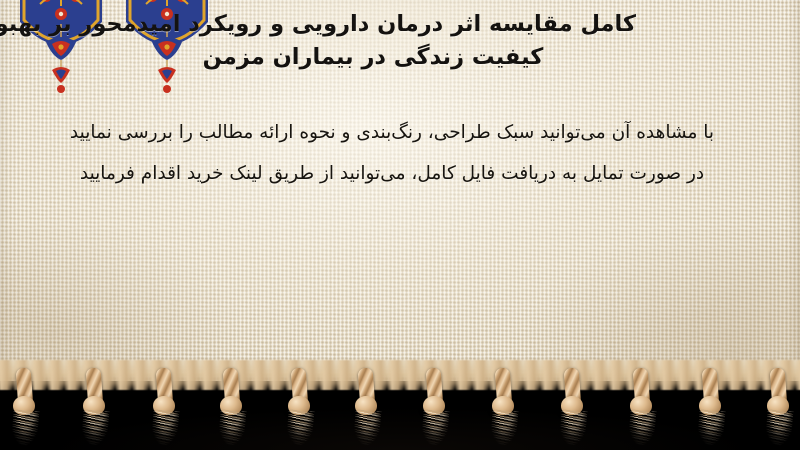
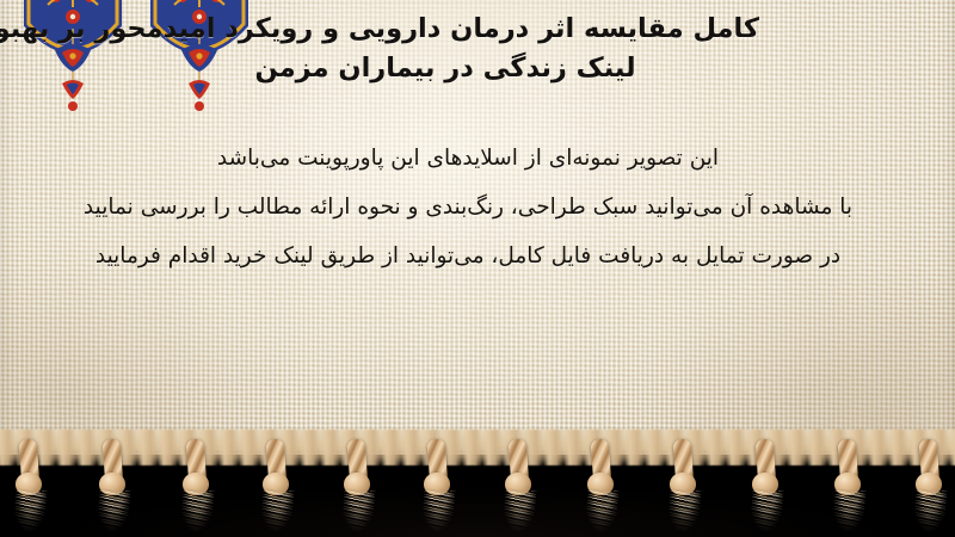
  کامل مقایسه اثر درمان دارویی و رویکرد امیدمحور بر بهبو
- کیفیت زندگی در بیماران مزمن
+ لینک زندگی در بیماران مزمن
+ این تصویر نمونه‌ای از اسلایدهای این پاورپوینت می‌باشد
  با مشاهده آن میتوانید سبک طراحی، رنگ‌بندی و نحوه ارائه مطالب را بررسی نمایید
  در صورت تمایل به دریافت فایل کامل، می‌توانید از طریق لینک خرید اقدام فرمایید
